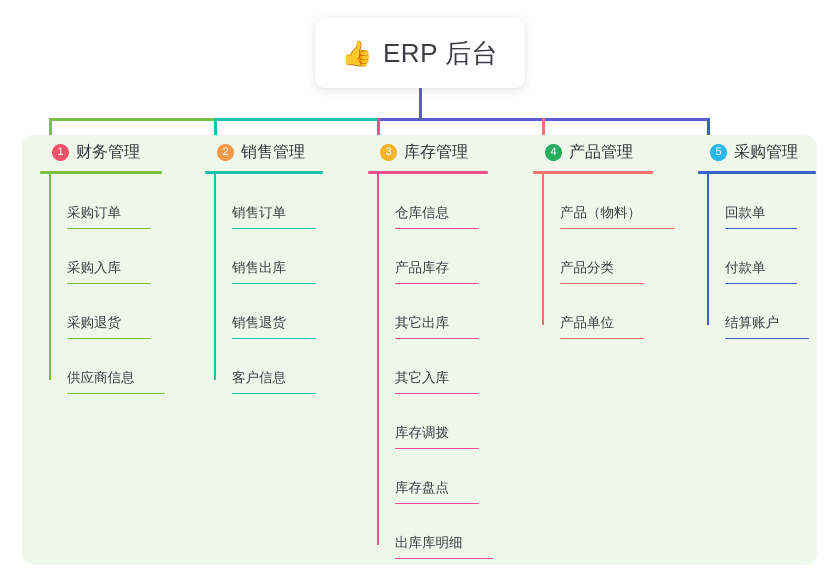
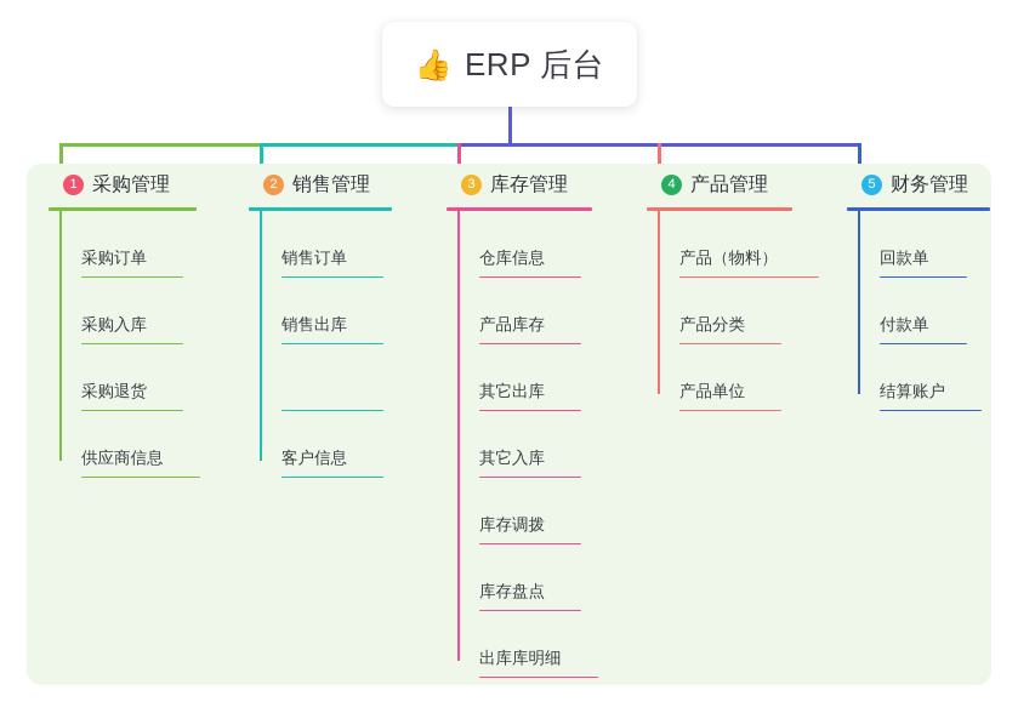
  👍
  ERP 后台
  1
- 财务管理
+ 采购管理
  采购订单
  采购入库
  采购退货
  供应商信息
  2
  销售管理
  销售订单
  销售出库
- 销售退货
  客户信息
  3
  库存管理
  仓库信息
  产品库存
  其它出库
  其它入库
  库存调拨
  库存盘点
  出库库明细
  4
  产品管理
  产品（物料）
  产品分类
  产品单位
  5
- 采购管理
+ 财务管理
  回款单
  付款单
  结算账户
